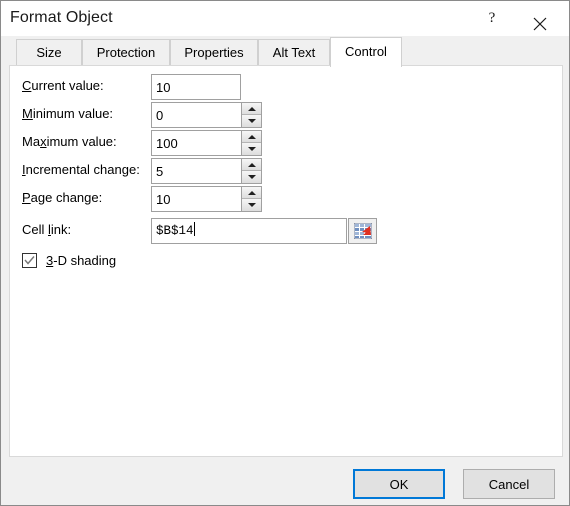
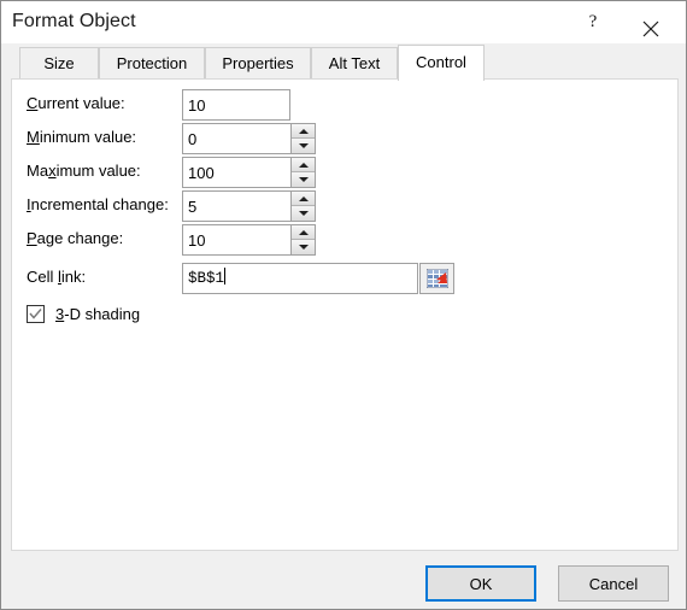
  Format Object
  ?
  Size
  Protection
  Properties
  Alt Text
  Control
  Current value:
  10
  Minimum value:
  0
  Maximum value:
  100
  Incremental change:
  5
  Page change:
  10
  Cell link:
- $B$14
+ $B$1
  3-D shading
  OK
  Cancel
